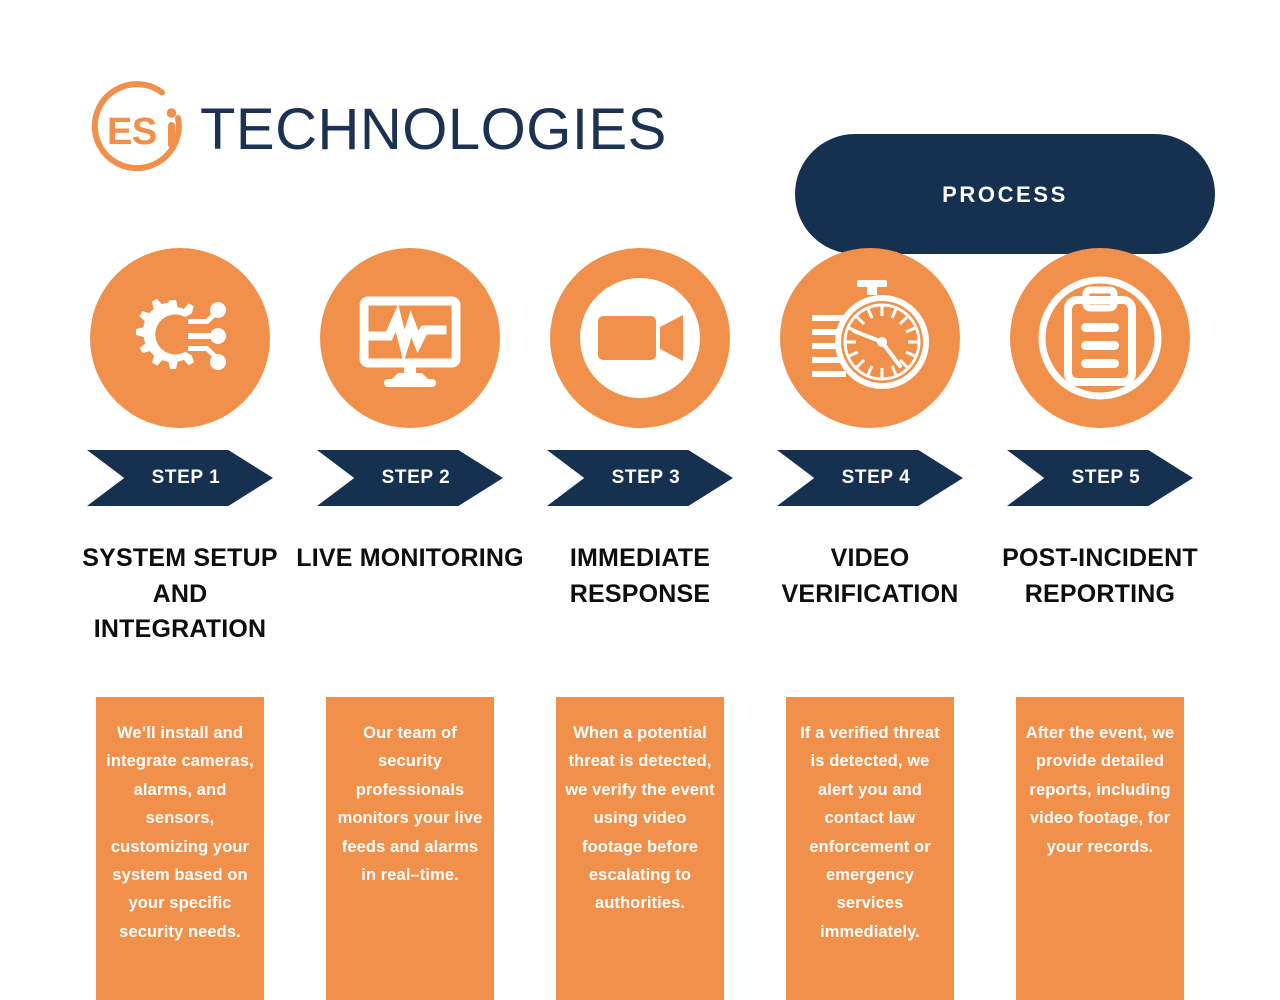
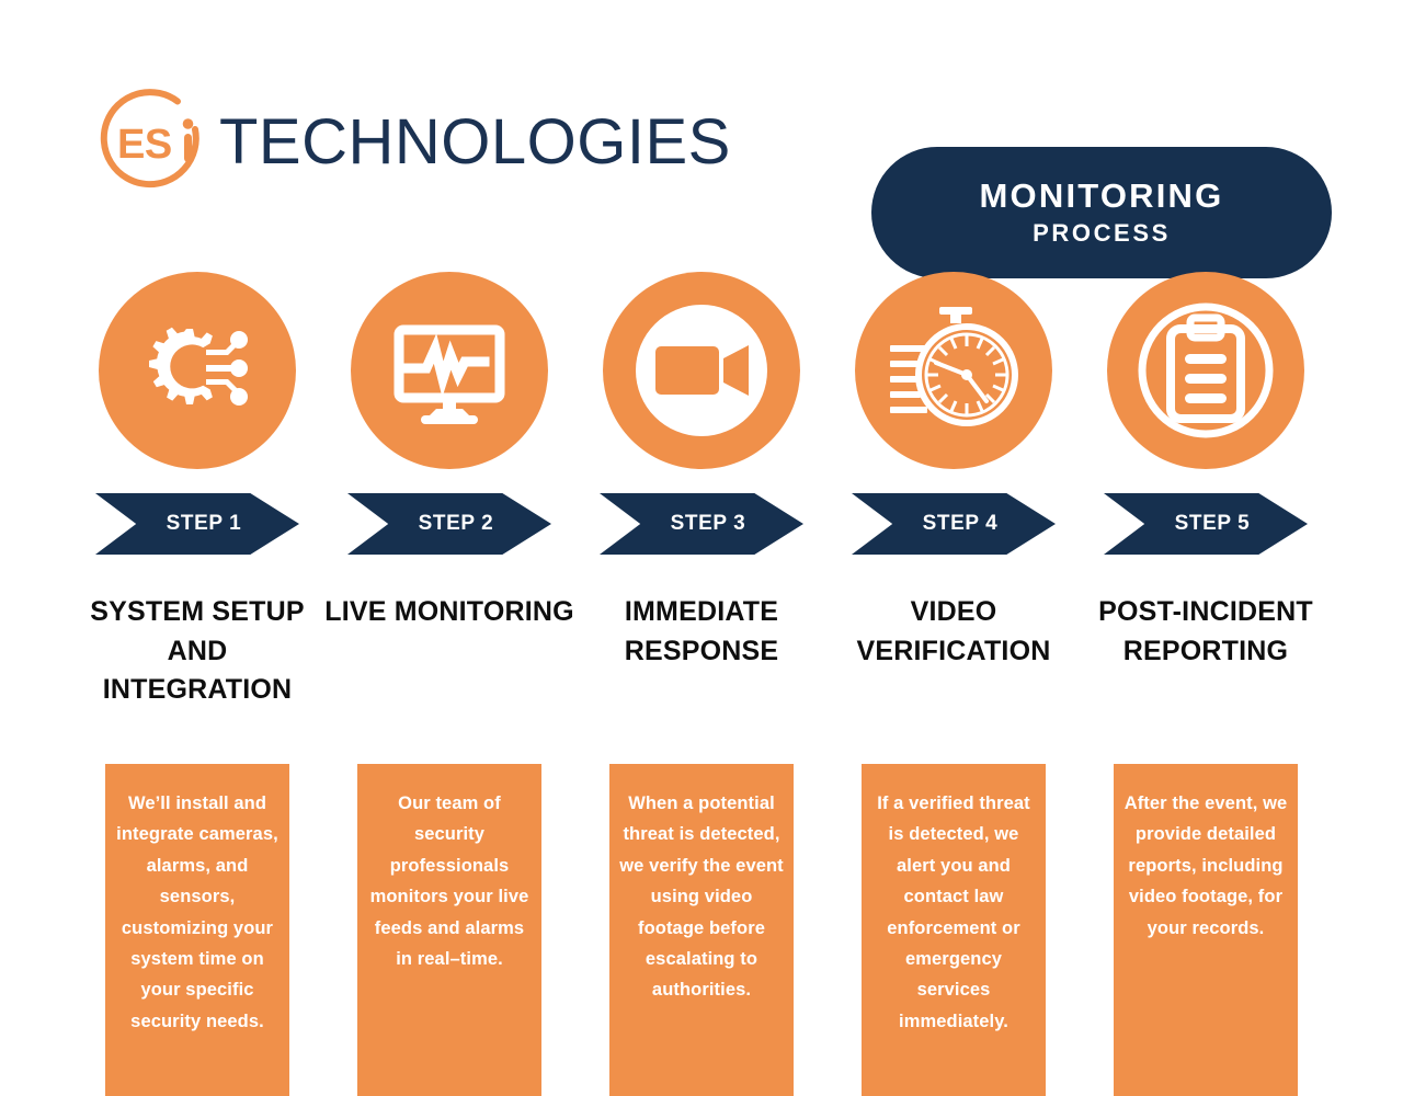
  ES
  TECHNOLOGIES
+ MONITORING
  PROCESS
  STEP 1
  SYSTEM SETUP AND INTEGRATION
- We’ll install and integrate cameras, alarms, and sensors, customizing your system based on your specific security needs.
+ We’ll install and integrate cameras, alarms, and sensors, customizing your system time on your specific security needs.
  STEP 2
  LIVE MONITORING
  Our team of security professionals monitors your live feeds and alarms in real–time.
  STEP 3
  IMMEDIATE RESPONSE
  When a potential threat is detected, we verify the event using video footage before escalating to authorities.
  STEP 4
  VIDEO VERIFICATION
  If a verified threat is detected, we alert you and contact law enforcement or emergency services immediately.
  STEP 5
  POST-INCIDENT REPORTING
  After the event, we provide detailed reports, including video footage, for your records.
